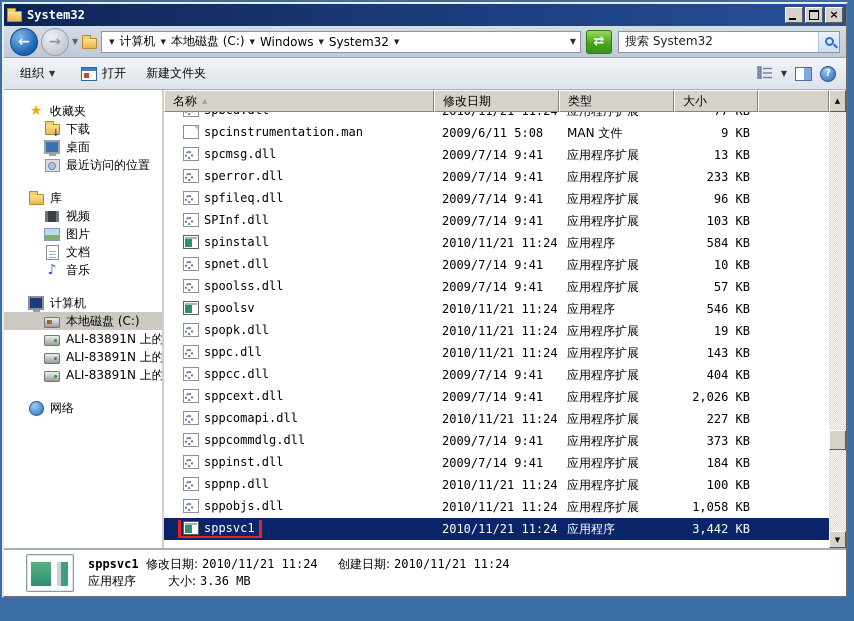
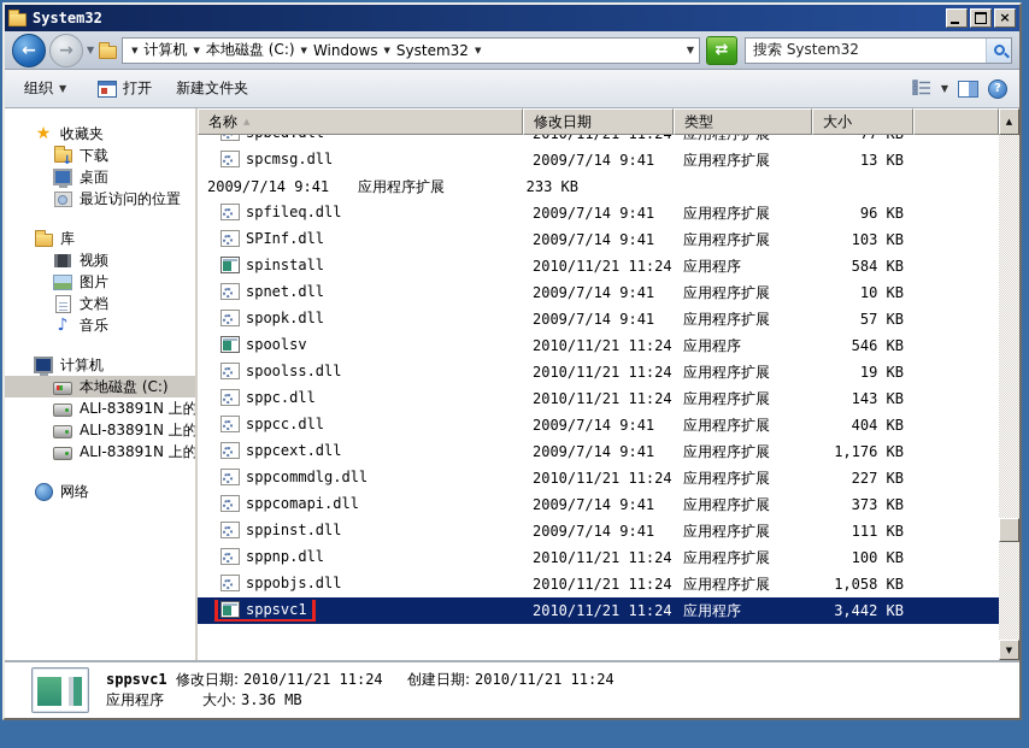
  System32
  ×
  ←
  →
  ▼
  ▼
  计算机
  ▼
  本地磁盘 (C:)
  ▼
  Windows
  ▼
  System32
  ▼
  ▼
  ⇄
  搜索 System32
  组织
  ▼
  打开
  新建文件夹
  ▼
  ?
  ★
  收藏夹
  下载
  桌面
  最近访问的位置
  库
  视频
  图片
  文档
  ♪
  音乐
  计算机
  本地磁盘 (C:)
  ALI-83891N 上的
  ALI-83891N 上的
  ALI-83891N 上的
  网络
  名称
  ▲
  修改日期
  类型
  大小
- spcinstrumentation.man
- 2009/6/11 5:08
- MAN 文件
- 9 KB
  spcmsg.dll
  2009/7/14 9:41
  应用程序扩展
  13 KB
- sperror.dll
  2009/7/14 9:41
  应用程序扩展
  233 KB
  spfileq.dll
  2009/7/14 9:41
  应用程序扩展
  96 KB
  SPInf.dll
  2009/7/14 9:41
  应用程序扩展
  103 KB
  spinstall
  2010/11/21 11:24
  应用程序
  584 KB
  spnet.dll
  2009/7/14 9:41
  应用程序扩展
  10 KB
- spoolss.dll
+ spopk.dll
  2009/7/14 9:41
  应用程序扩展
  57 KB
  spoolsv
  2010/11/21 11:24
  应用程序
  546 KB
- spopk.dll
+ spoolss.dll
  2010/11/21 11:24
  应用程序扩展
  19 KB
  sppc.dll
  2010/11/21 11:24
  应用程序扩展
  143 KB
  sppcc.dll
  2009/7/14 9:41
  应用程序扩展
  404 KB
  sppcext.dll
  2009/7/14 9:41
  应用程序扩展
- 2,026 KB
+ 1,176 KB
- sppcomapi.dll
+ sppcommdlg.dll
  2010/11/21 11:24
  应用程序扩展
  227 KB
- sppcommdlg.dll
+ sppcomapi.dll
  2009/7/14 9:41
  应用程序扩展
  373 KB
  sppinst.dll
  2009/7/14 9:41
  应用程序扩展
- 184 KB
+ 111 KB
  sppnp.dll
  2010/11/21 11:24
  应用程序扩展
  100 KB
  sppobjs.dll
  2010/11/21 11:24
  应用程序扩展
  1,058 KB
  sppsvc1
  2010/11/21 11:24
  应用程序
  3,442 KB
  ▲
  ▼
  sppsvc1
  修改日期: 2010/11/21 11:24
  创建日期: 2010/11/21 11:24
  应用程序
  大小: 3.36 MB
